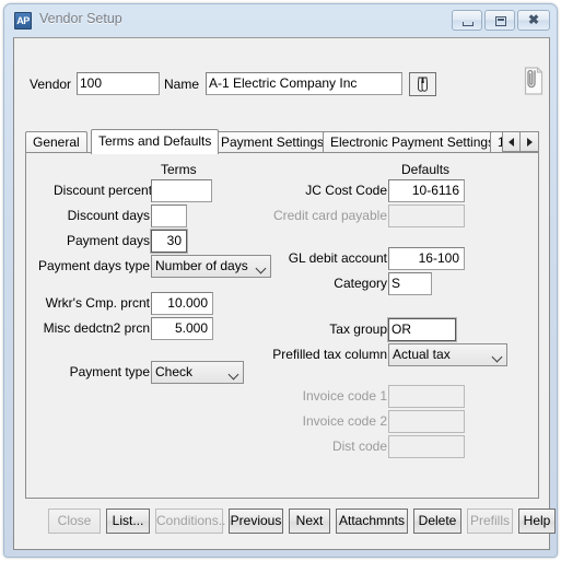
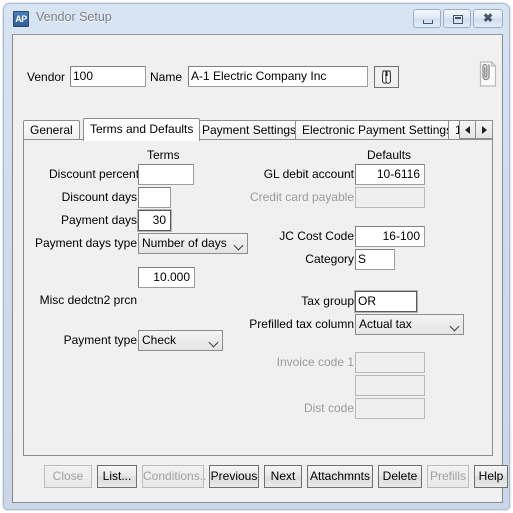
  AP
  Vendor Setup
  ✖
  Vendor
  100
  Name
  A-1 Electric Company Inc
  General
  Terms and Defaults
  Payment Settings
  Electronic Payment Setting
  Terms
  Defaults
  Discount percen
  Discount days
  Payment days
  30
  Payment days type
  Number of days
- Wrkr's Cmp. prcnt
  10.000
  Misc dedctn2 prcn
- 5.000
  Payment type
  Check
- JC Cost Code
+ GL debit account
  10-6116
  Credit card payable
- GL debit account
+ JC Cost Code
  16-100
  Category
  S
  Tax group
  OR
  Prefilled tax column
  Actual tax
  Invoice code 1
- Invoice code 2
  Dist code
  Close
  List...
  Conditions..
  Previous
  Next
  Attachmnts
  Delete
  Prefills
  Help
